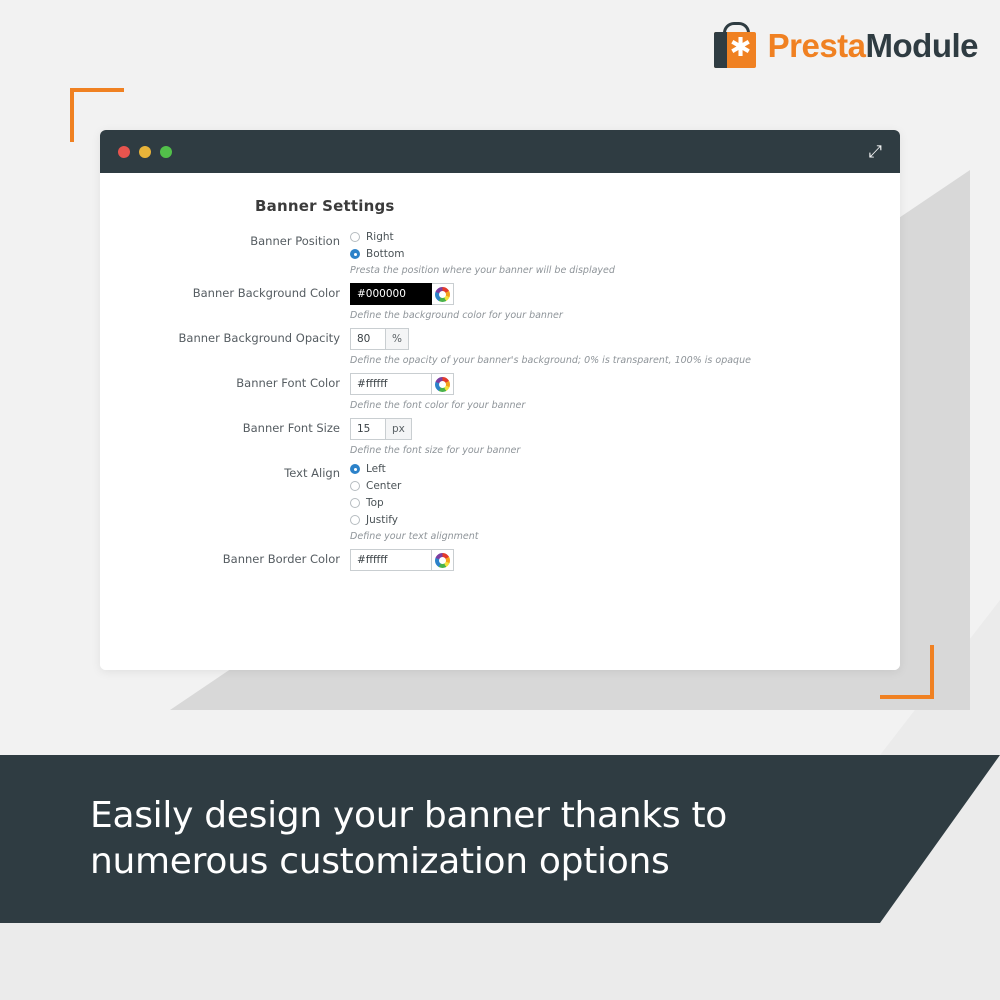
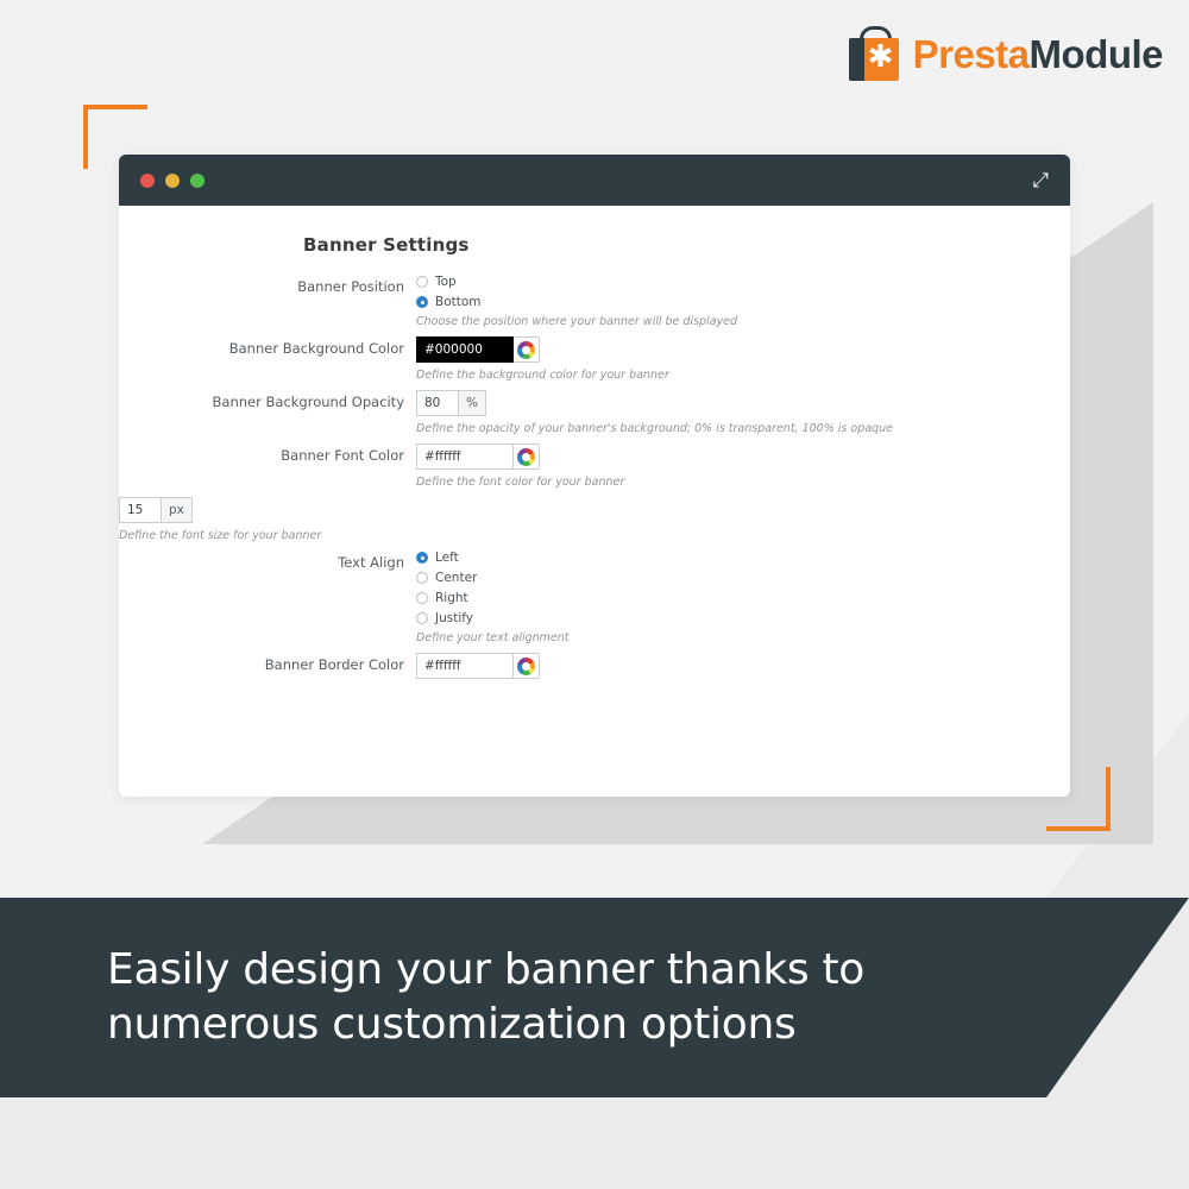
  ✱
  PrestaModule
  ⤢
  Banner Settings
  Banner Position
- Right
+ Top
  Bottom
- Presta the position where your banner will be displayed
+ Choose the position where your banner will be displayed
  Banner Background Color
  #000000
  Define the background color for your banner
  Banner Background Opacity
  80
  %
  Define the opacity of your banner's background; 0% is transparent, 100% is opaque
  Banner Font Color
  #ffffff
  Define the font color for your banner
- Banner Font Size
  15
  px
  Define the font size for your banner
  Text Align
  Left
  Center
- Top
+ Right
  Justify
  Define your text alignment
  Banner Border Color
  #ffffff
  Easily design your banner thanks to
  numerous customization options
